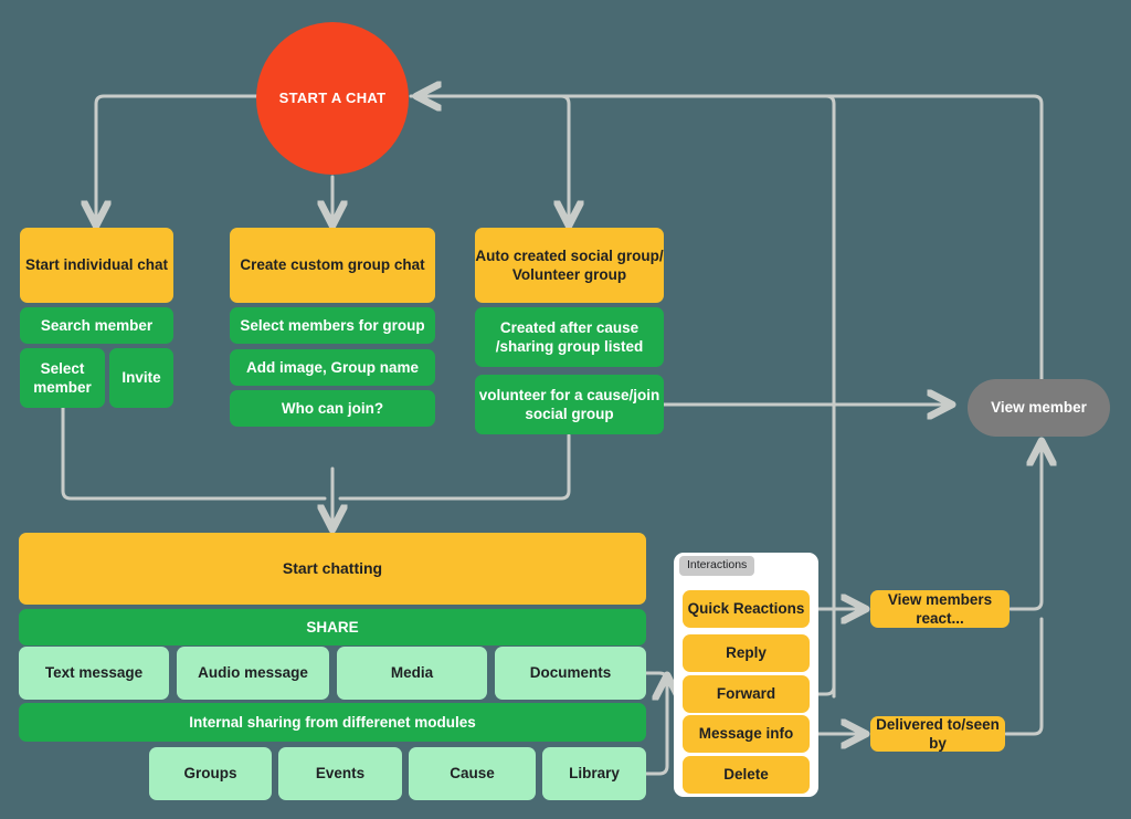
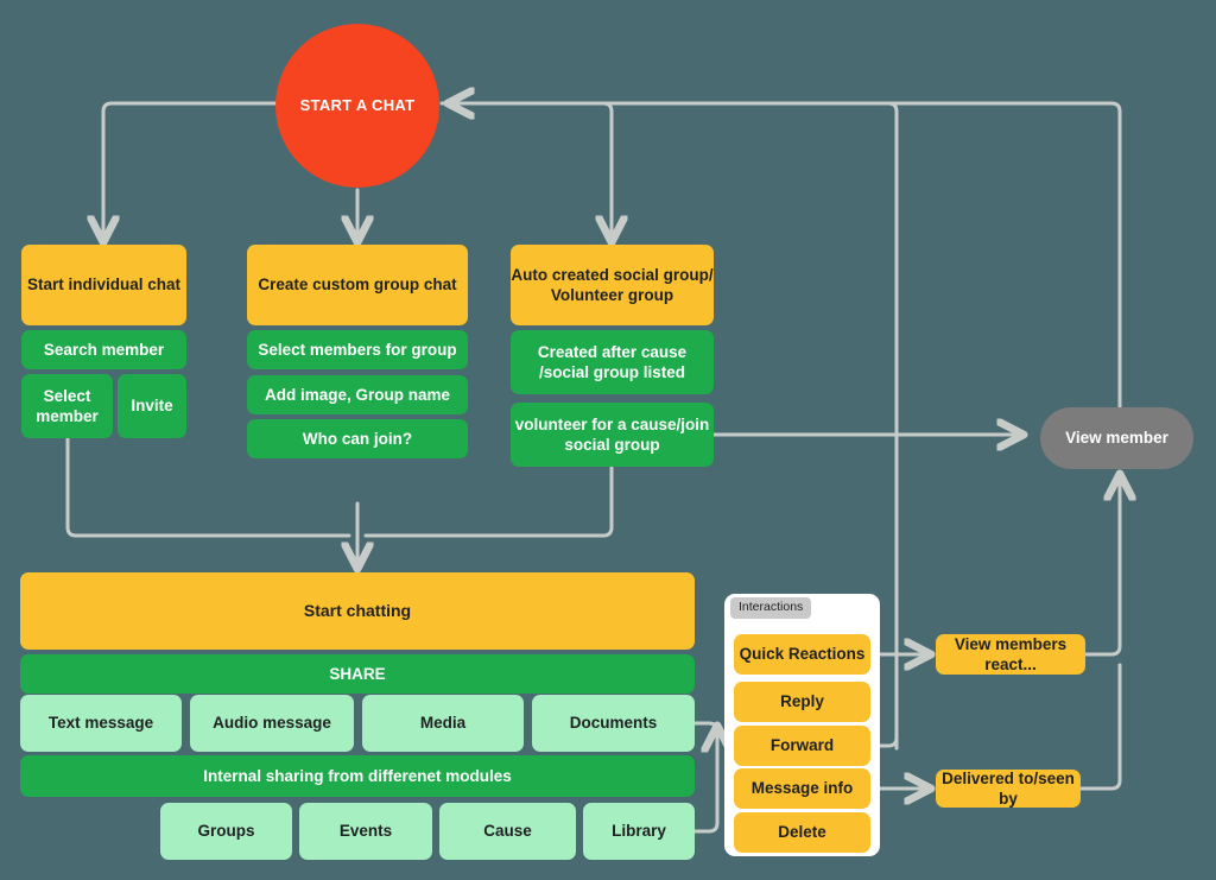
  START A CHAT
  Start individual chat
  Search member
  Select member
  Invite
  Create custom group chat
  Select members for group
  Add image, Group name
  Who can join?
  Auto created social group/ Volunteer group
- Created after cause /sharing group listed
+ Created after cause /social group listed
  volunteer for a cause/join social group
  View member
  Start chatting
  SHARE
  Text message
  Audio message
  Media
  Documents
  Internal sharing from differenet modules
  Groups
  Events
  Cause
  Library
  Interactions
  Quick Reactions
  Reply
  Forward
  Message info
  Delete
  View members react...
  Delivered to/seen by
